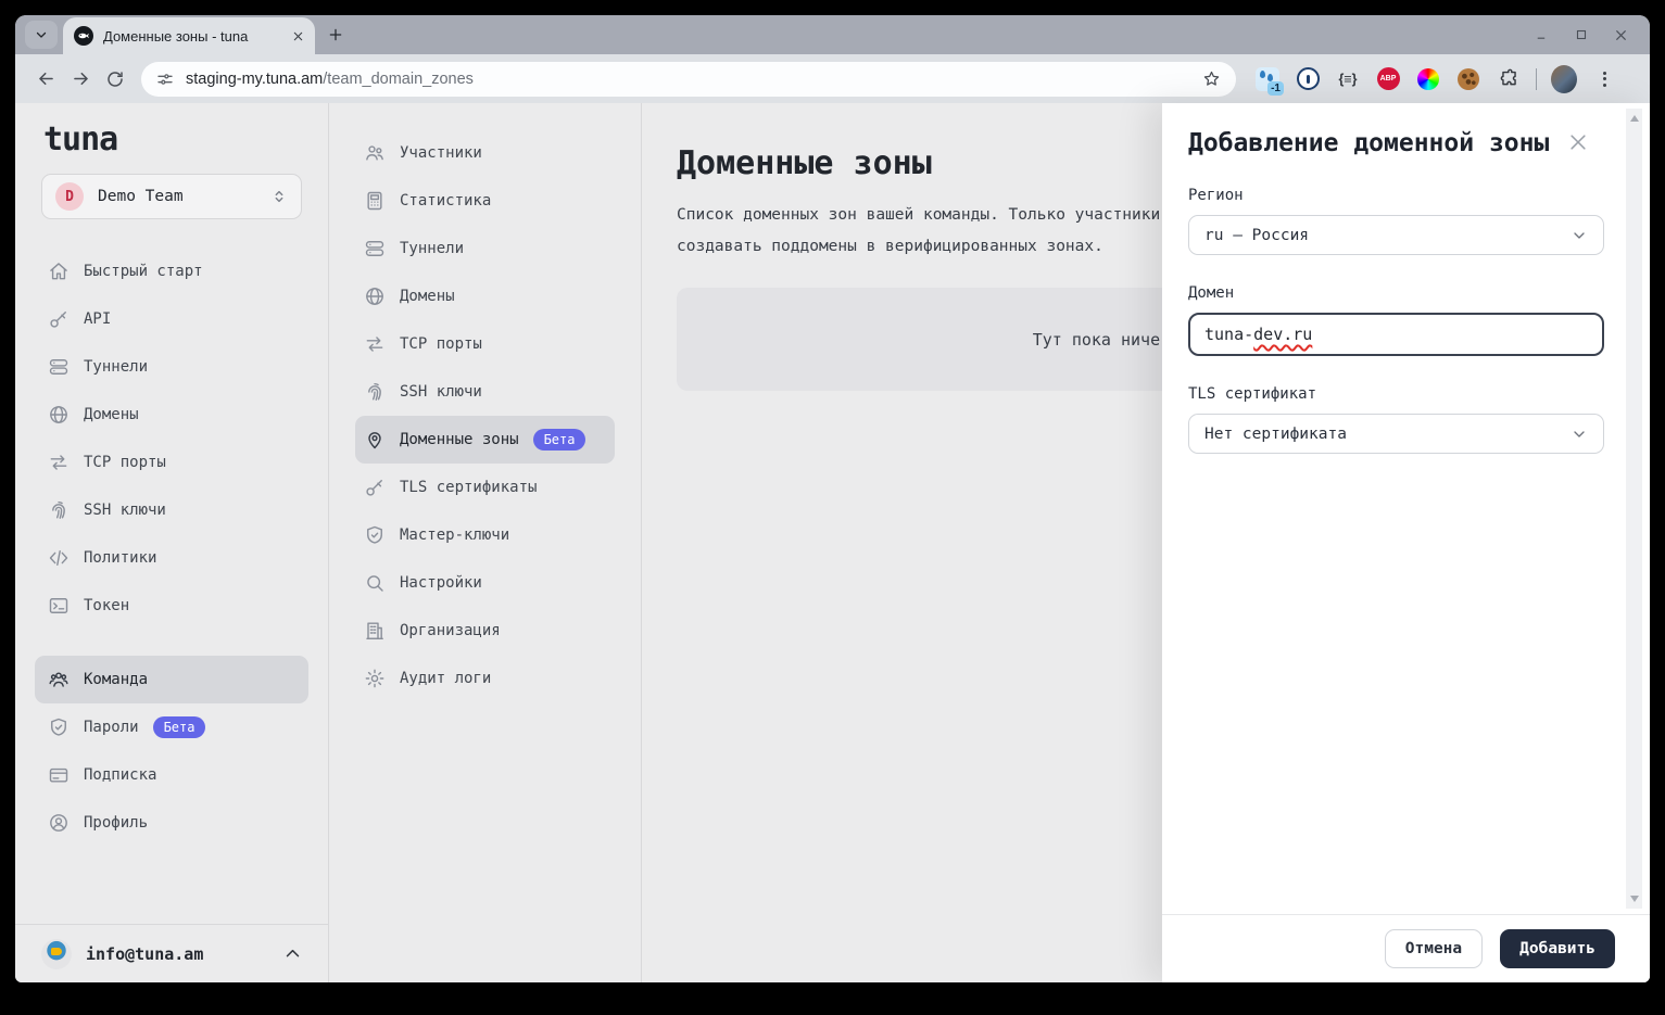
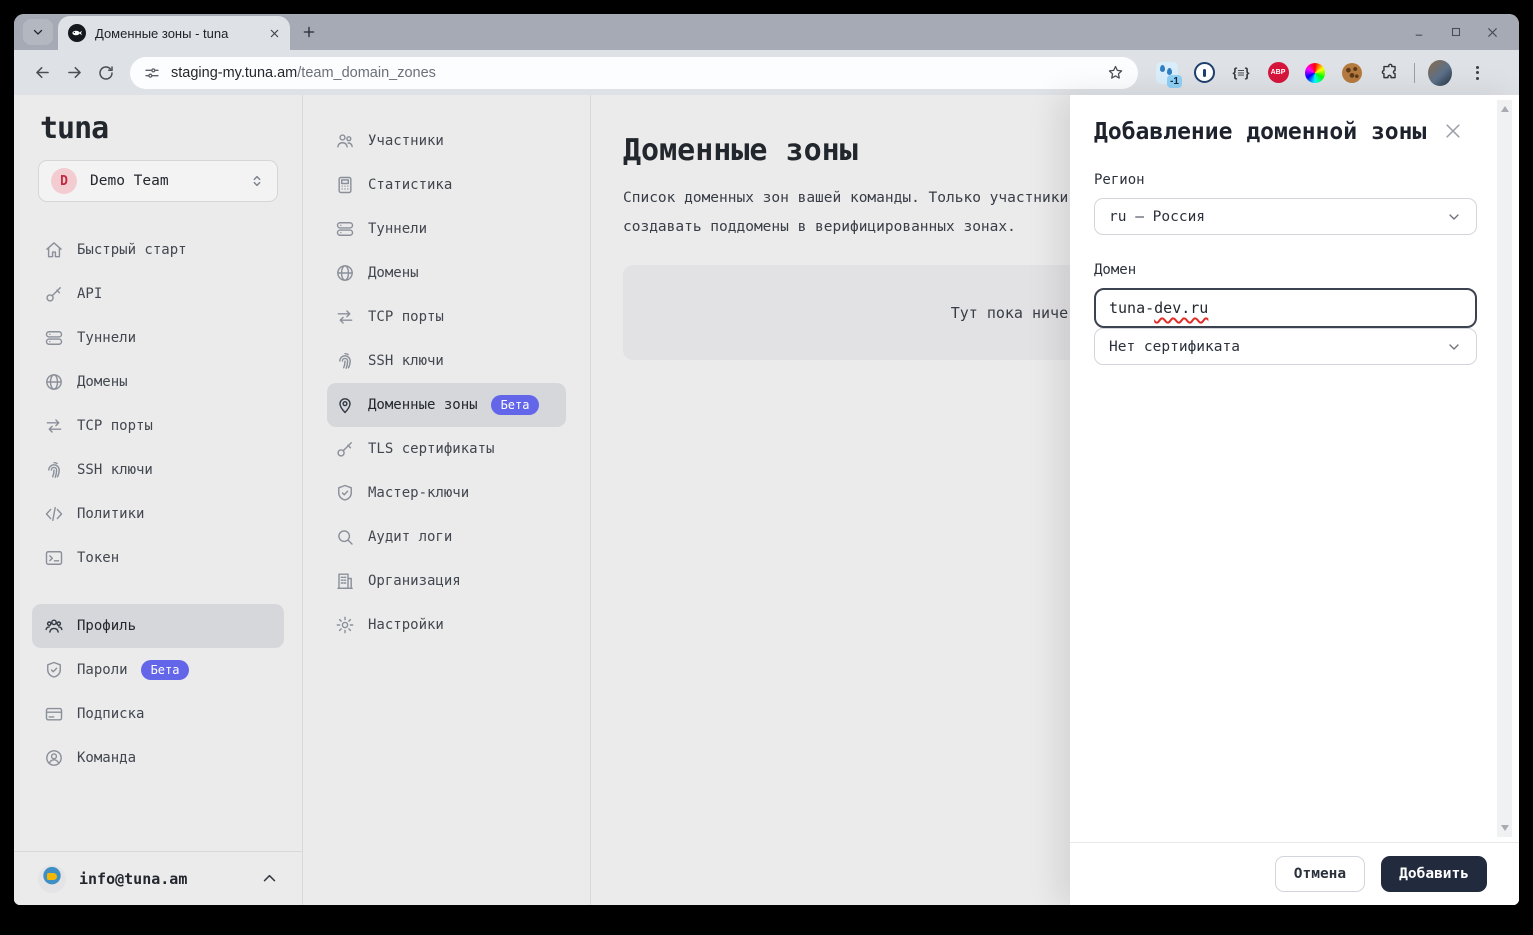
  Доменные зоны - tuna
  staging-my.tuna.am/team_domain_zones
  -1
  {≡}
  tuna
  D
  Demo Team
  Быстрый старт
  API
  Туннели
  Домены
  TCP порты
  SSH ключи
  Политики
  Токен
- Команда
+ Профиль
  Пароли
  Бета
  Подписка
- Профиль
+ Команда
  info@tuna.am
  Участники
  Статистика
  Туннели
  Домены
  TCP порты
  SSH ключи
  Доменные зоны
  Бета
  TLS сертификаты
  Мастер-ключи
- Настройки
+ Аудит логи
  Организация
- Аудит логи
+ Настройки
  Доменные зоны
  Список доменных зон вашей команды. Только участники
  создавать поддомены в верифицированных зонах.
  Добавление доменной зоны
  Регион
  ru – Россия
  Домен
  tuna-
  dev.ru
- TLS сертификат
  Нет сертификата
  Отмена
  Добавить
